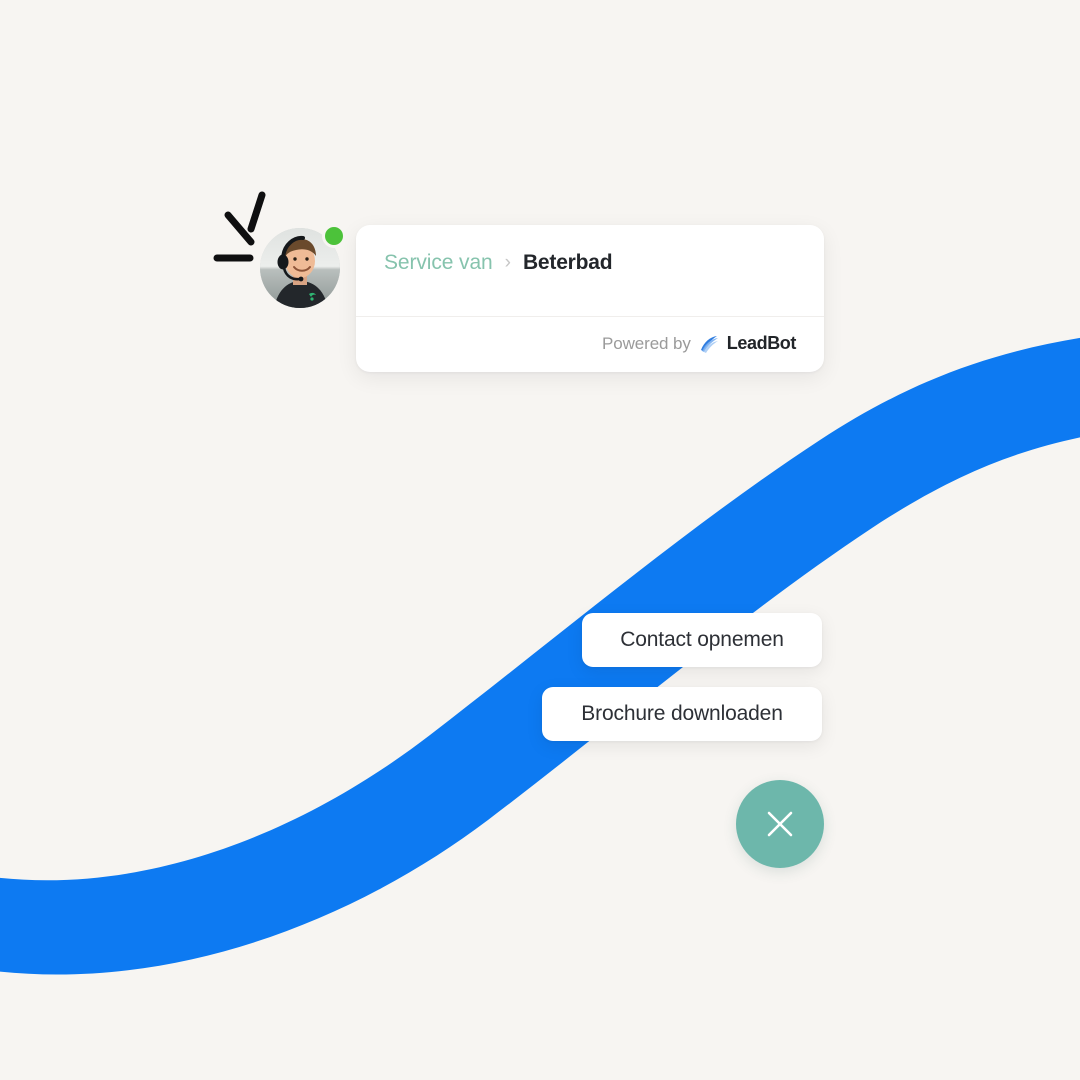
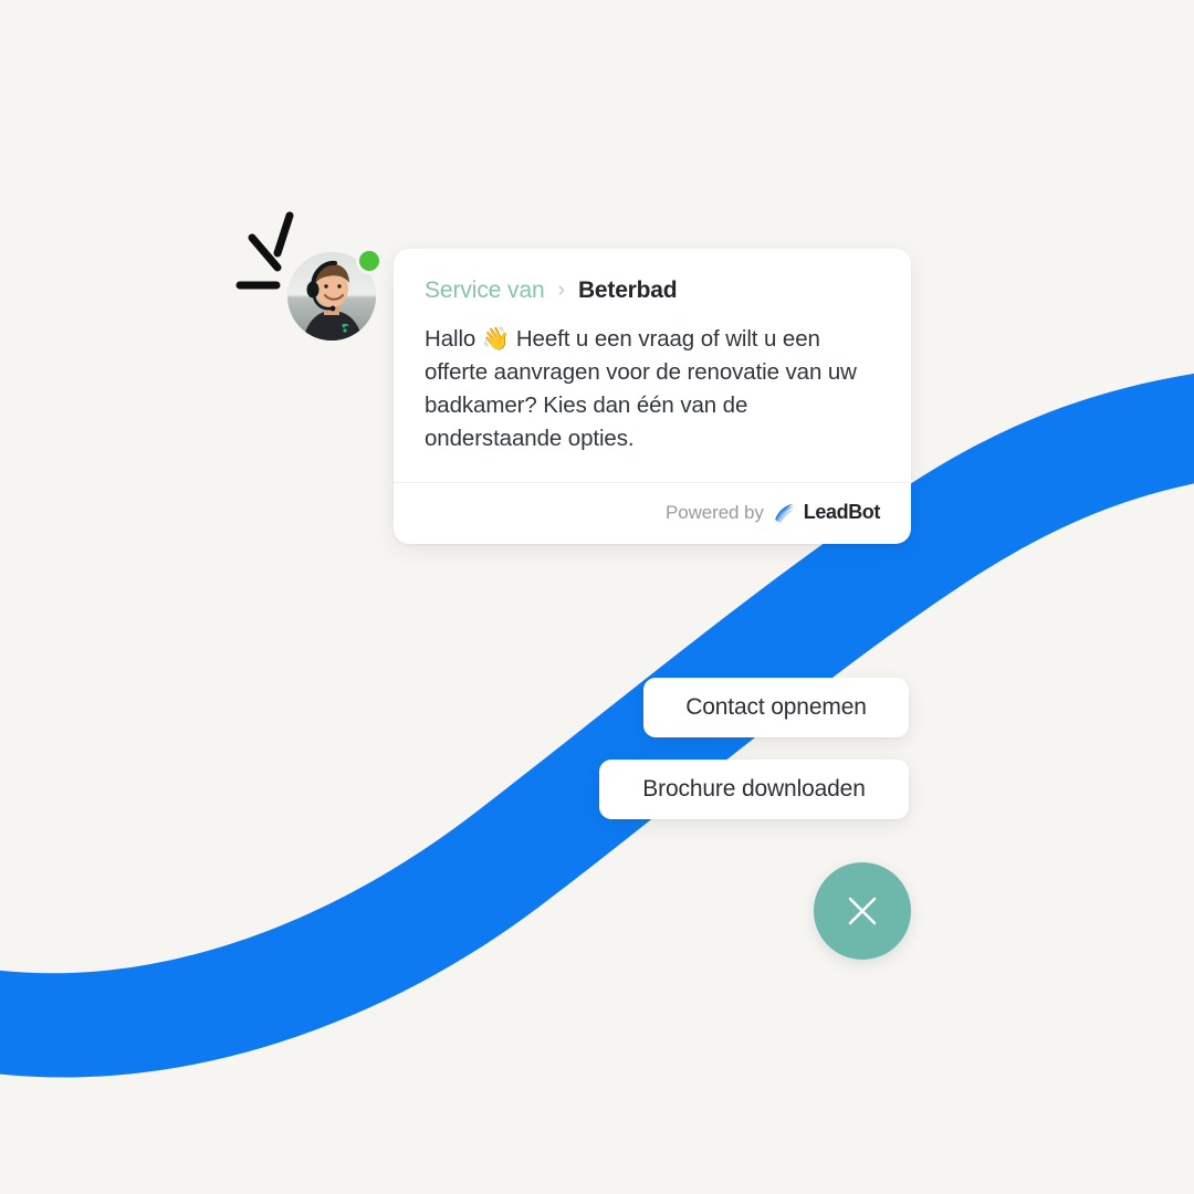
  Service van
  ›
  Beterbad
+ Hallo 👋 Heeft u een vraag of wilt u een offerte aanvragen voor de renovatie van uw badkamer? Kies dan één van de onderstaande opties.
  Powered by
  LeadBot
  Contact opnemen
  Brochure downloaden
